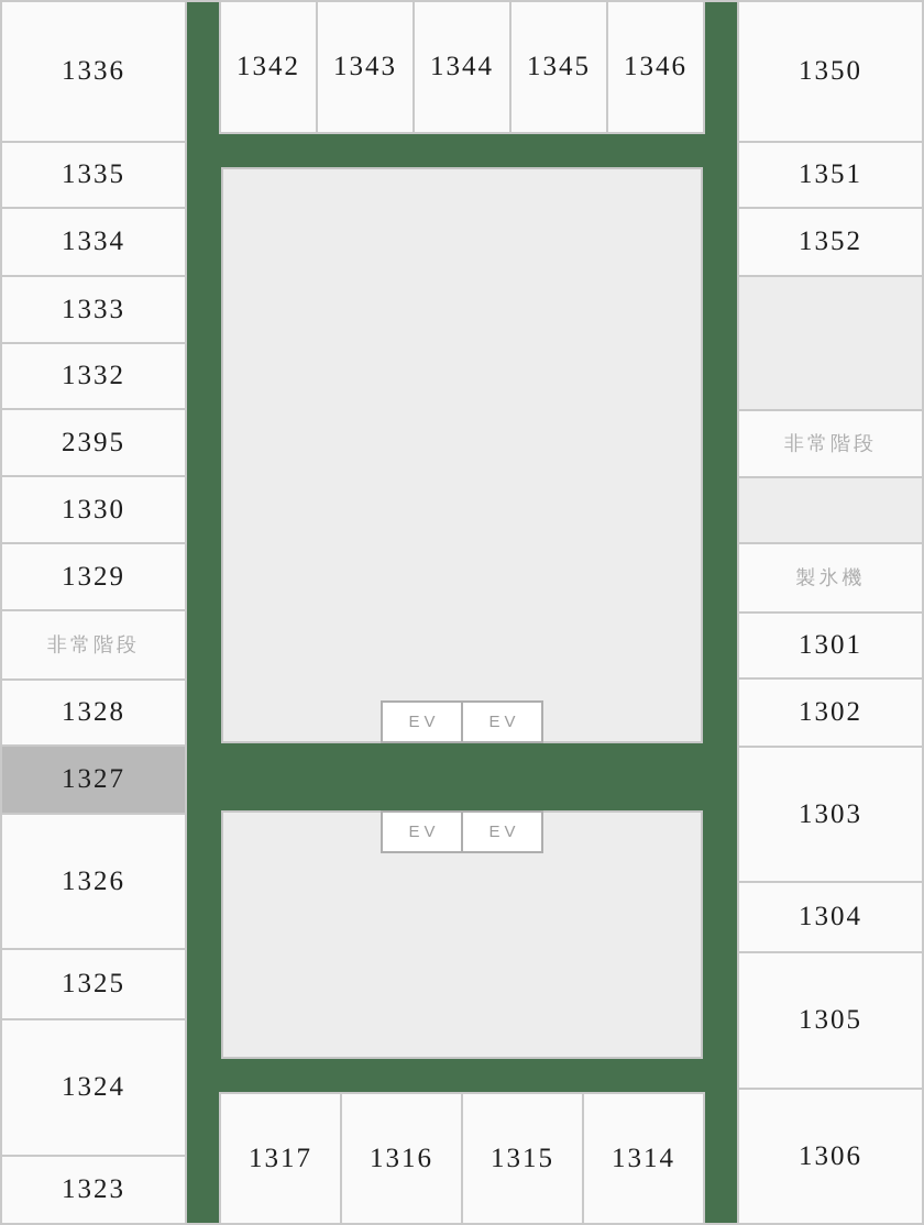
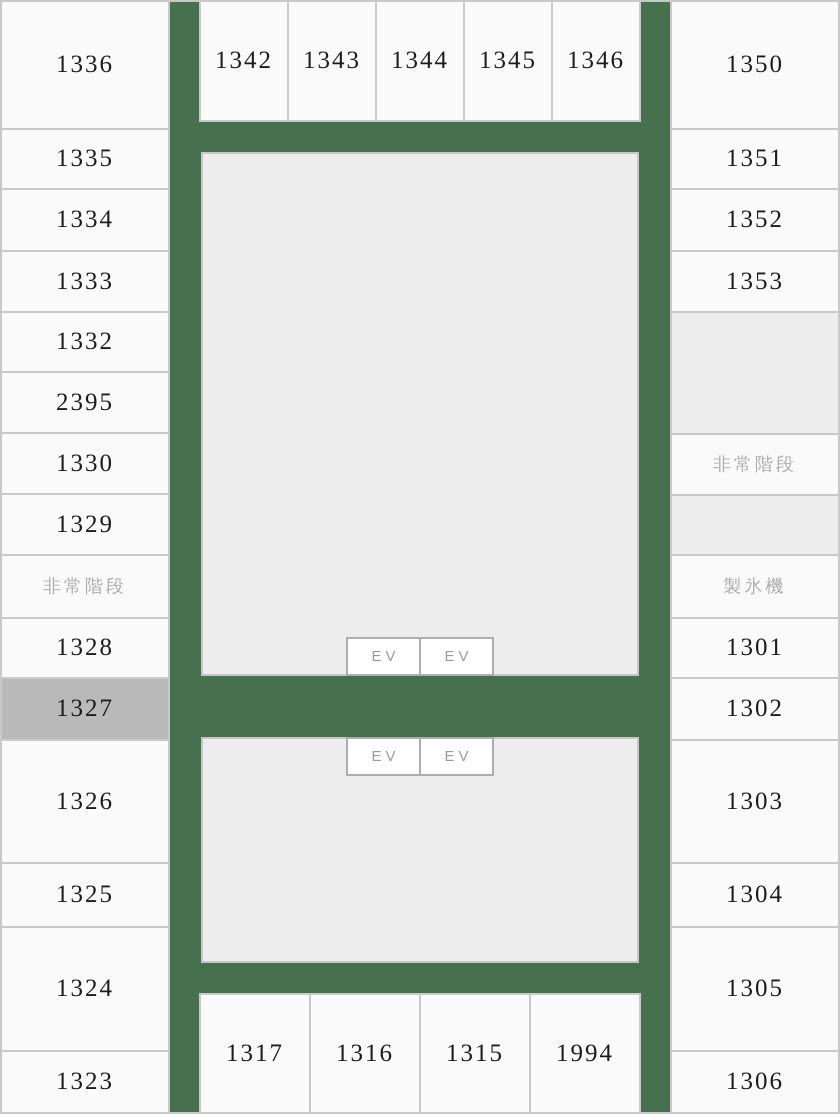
  1336
  1335
  1334
  1333
  1332
  2395
  1330
  1329
  非常階段
  1328
  1327
  1326
  1325
  1324
  1323
  1342
  1343
  1344
  1345
  1346
  EV
  EV
  EV
  EV
  1317
  1316
  1315
- 1314
+ 1994
  1350
  1351
  1352
+ 1353
  非常階段
  製氷機
  1301
  1302
  1303
  1304
  1305
  1306
